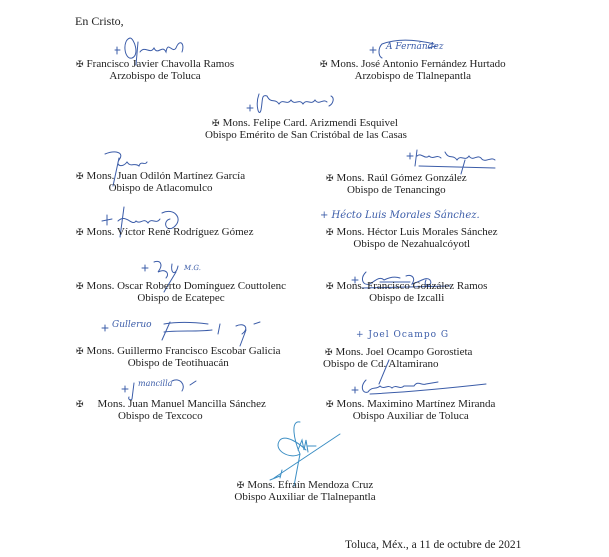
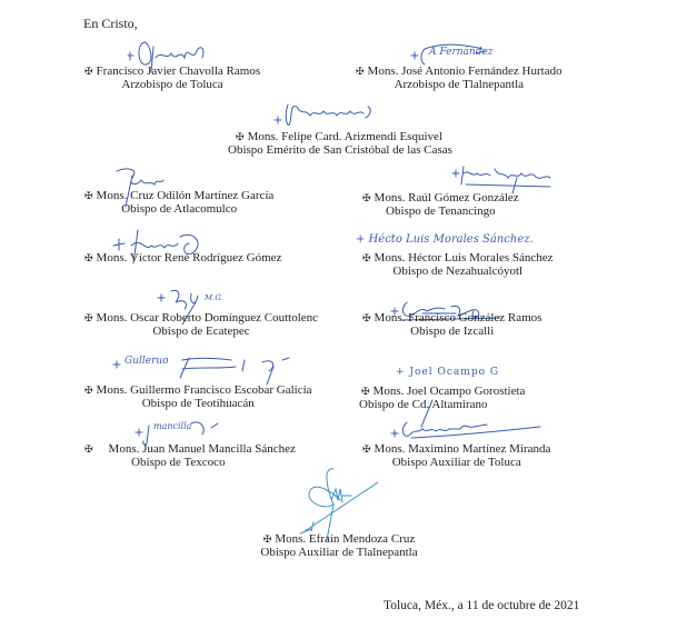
  En Cristo,
  ✠ Francisco Javier Chavolla Ramos
  Arzobispo de Toluca
  A Fernández
  ✠ Mons. José Antonio Fernández Hurtado
  Arzobispo de Tlalnepantla
  ✠ Mons. Felipe Card. Arizmendi Esquivel
  Obispo Emérito de San Cristóbal de las Casas
- ✠ Mons. Juan Odilón Martínez García
+ ✠ Mons. Cruz Odilón Martínez García
  Obispo de Atlacomulco
  ✠ Mons. Raúl Gómez González
  Obispo de Tenancingo
  ✠ Mons. Víctor René Rodríguez Gómez
  + Hécto Luis Morales Sánchez.
  ✠ Mons. Héctor Luis Morales Sánchez
  Obispo de Nezahualcóyotl
  M.G.
  ✠ Mons. Oscar Roberto Domínguez Couttolenc
  Obispo de Ecatepec
  ✠ Mons. Francisco González Ramos
  Obispo de Izcalli
  Gulleruo
  ✠ Mons. Guillermo Francisco Escobar Galicia
  Obispo de Teotihuacán
  + Joel Ocampo G
  ✠ Mons. Joel Ocampo Gorostieta
  Obispo de Cd. Altamirano
  mancilla
  ✠ Mons. Juan Manuel Mancilla Sánchez
  Obispo de Texcoco
  ✠ Mons. Maximino Martínez Miranda
  Obispo Auxiliar de Toluca
  ✠ Mons. Efraín Mendoza Cruz
  Obispo Auxiliar de Tlalnepantla
  Toluca, Méx., a 11 de octubre de 2021
